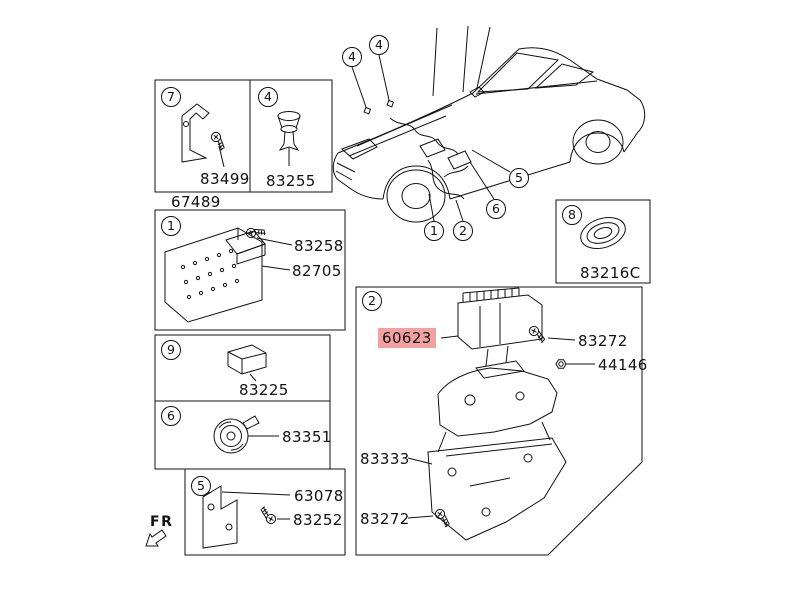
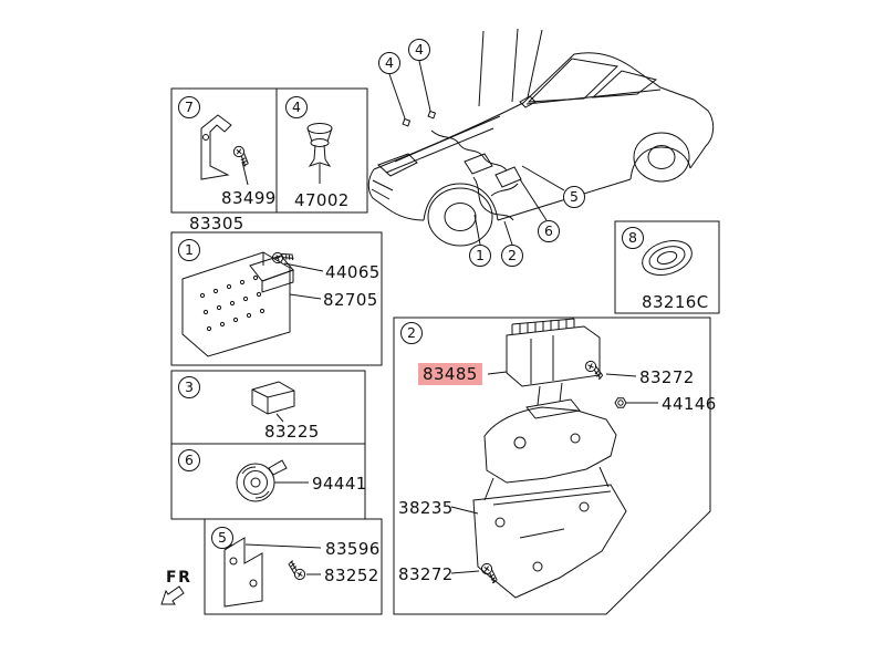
  7
  4
  1
- 9
+ 3
  6
  5
  8
  2
  4
  4
  1
  2
  6
  5
  83499
- 67489
+ 83305
- 83255
+ 47002
- 83258
+ 44065
  82705
  83225
- 83351
+ 94441
- 63078
+ 83596
  83252
  83216C
- 60623
+ 83485
  83272
  44146
- 83333
+ 38235
  83272
  FR
